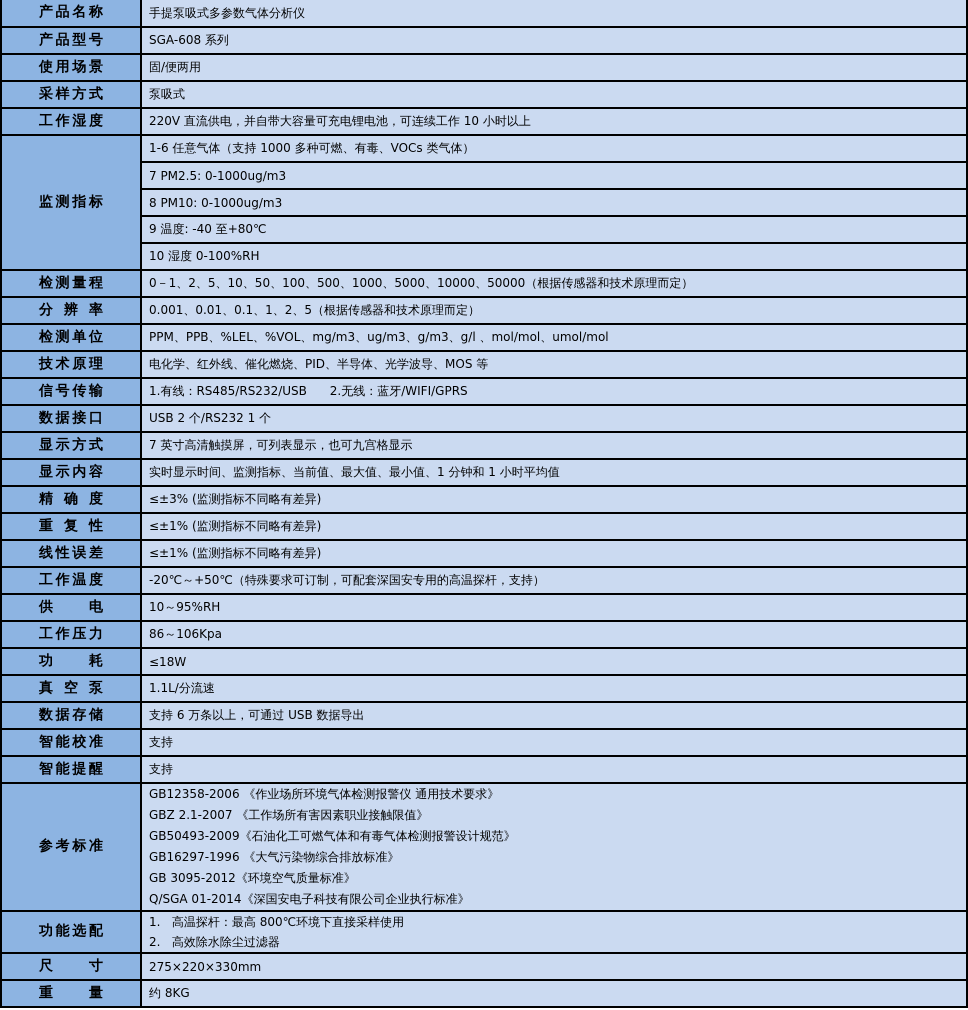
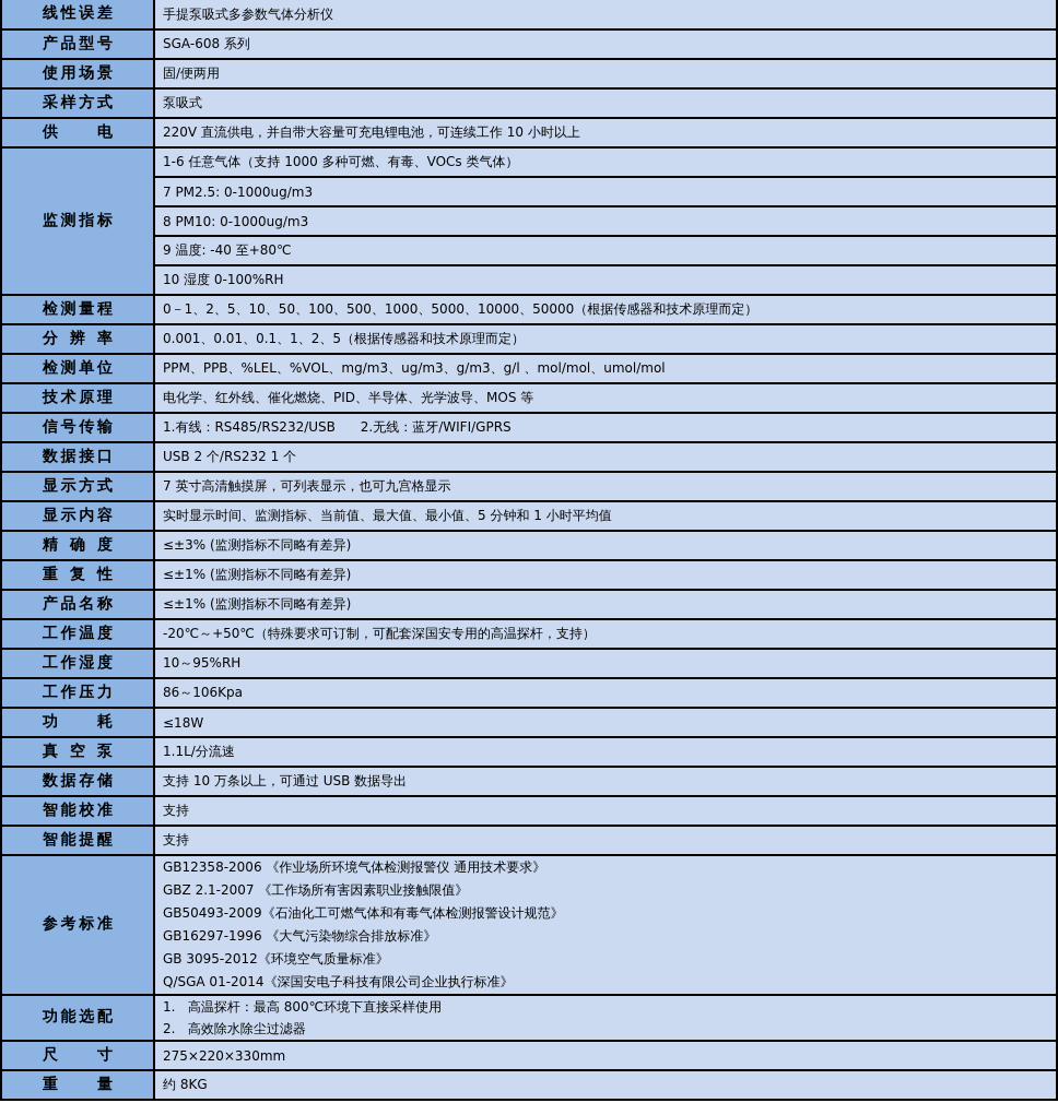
- 产品名称	手提泵吸式多参数气体分析仪
+ 线性误差	手提泵吸式多参数气体分析仪
  产品型号	SGA-608 系列
  使用场景	固/便两用
  采样方式	泵吸式
- 工作湿度	220V 直流供电，并自带大容量可充电锂电池，可连续工作 10 小时以上
+ 供电	220V 直流供电，并自带大容量可充电锂电池，可连续工作 10 小时以上
  监测指标	1-6 任意气体（支持 1000 多种可燃、有毒、VOCs 类气体）
  7 PM2.5: 0-1000ug/m3
  8 PM10: 0-1000ug/m3
  9 温度: -40 至+80℃
  10 湿度 0-100%RH
  检测量程	0－1、2、5、10、50、100、500、1000、5000、10000、50000（根据传感器和技术原理而定）
  分辨率	0.001、0.01、0.1、1、2、5（根据传感器和技术原理而定）
  检测单位	PPM、PPB、%LEL、%VOL、mg/m3、ug/m3、g/m3、g/l 、mol/mol、umol/mol
  技术原理	电化学、红外线、催化燃烧、PID、半导体、光学波导、MOS 等
  信号传输	1.有线：RS485/RS232/USB 2.无线：蓝牙/WIFI/GPRS
  数据接口	USB 2 个/RS232 1 个
  显示方式	7 英寸高清触摸屏，可列表显示，也可九宫格显示
- 显示内容	实时显示时间、监测指标、当前值、最大值、最小值、1 分钟和 1 小时平均值
+ 显示内容	实时显示时间、监测指标、当前值、最大值、最小值、5 分钟和 1 小时平均值
  精确度	≤±3% (监测指标不同略有差异)
  重复性	≤±1% (监测指标不同略有差异)
- 线性误差	≤±1% (监测指标不同略有差异)
+ 产品名称	≤±1% (监测指标不同略有差异)
  工作温度	-20℃～+50℃（特殊要求可订制，可配套深国安专用的高温探杆，支持）
- 供电	10～95%RH
+ 工作湿度	10～95%RH
  工作压力	86～106Kpa
  功耗	≤18W
  真空泵	1.1L/分流速
- 数据存储	支持 6 万条以上，可通过 USB 数据导出
+ 数据存储	支持 10 万条以上，可通过 USB 数据导出
  智能校准	支持
  智能提醒	支持
  参考标准	GB12358-2006 《作业场所环境气体检测报警仪 通用技术要求》GBZ 2.1-2007 《工作场所有害因素职业接触限值》GB50493-2009《石油化工可燃气体和有毒气体检测报警设计规范》GB16297-1996 《大气污染物综合排放标准》GB 3095-2012《环境空气质量标准》Q/SGA 01-2014《深国安电子科技有限公司企业执行标准》
  功能选配	1. 高温探杆：最高 800℃环境下直接采样使用2. 高效除水除尘过滤器
  尺寸	275×220×330mm
  重量	约 8KG
